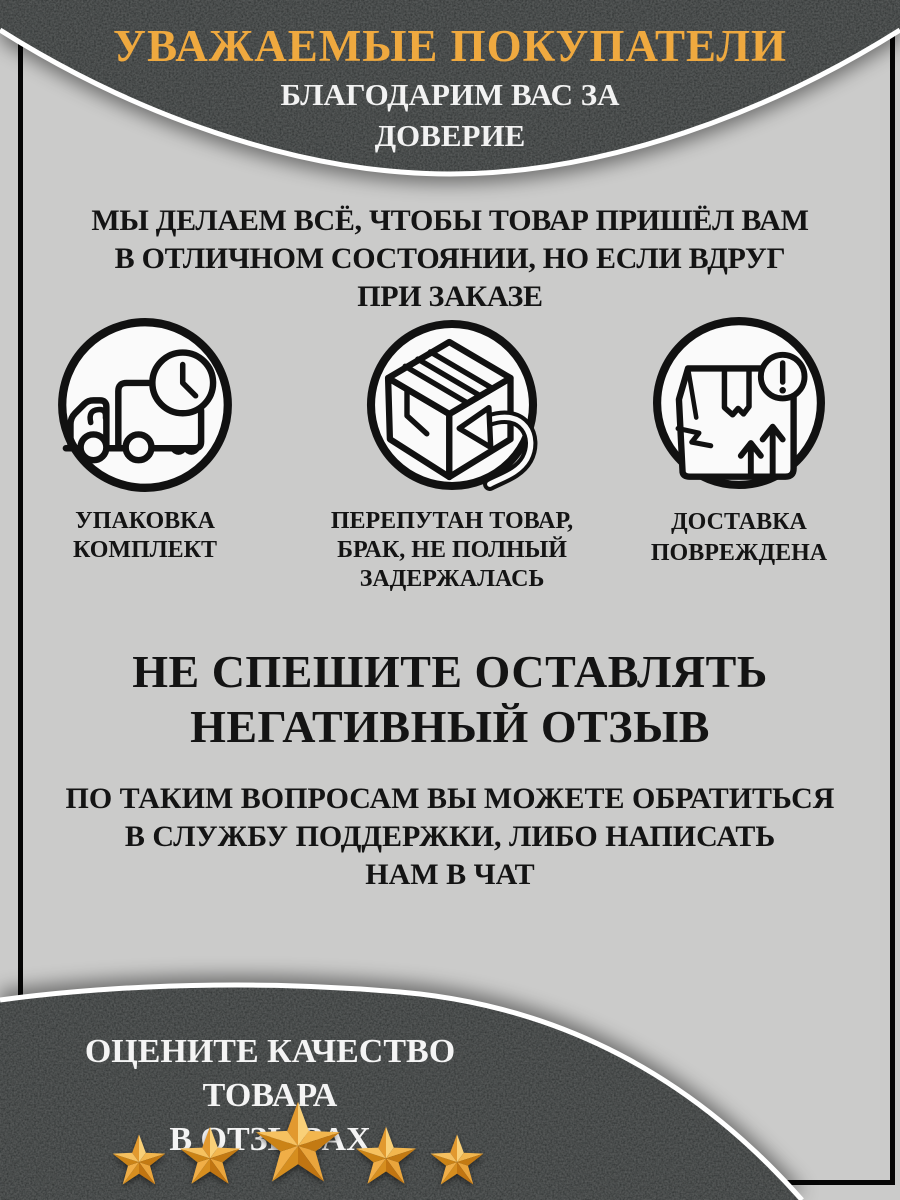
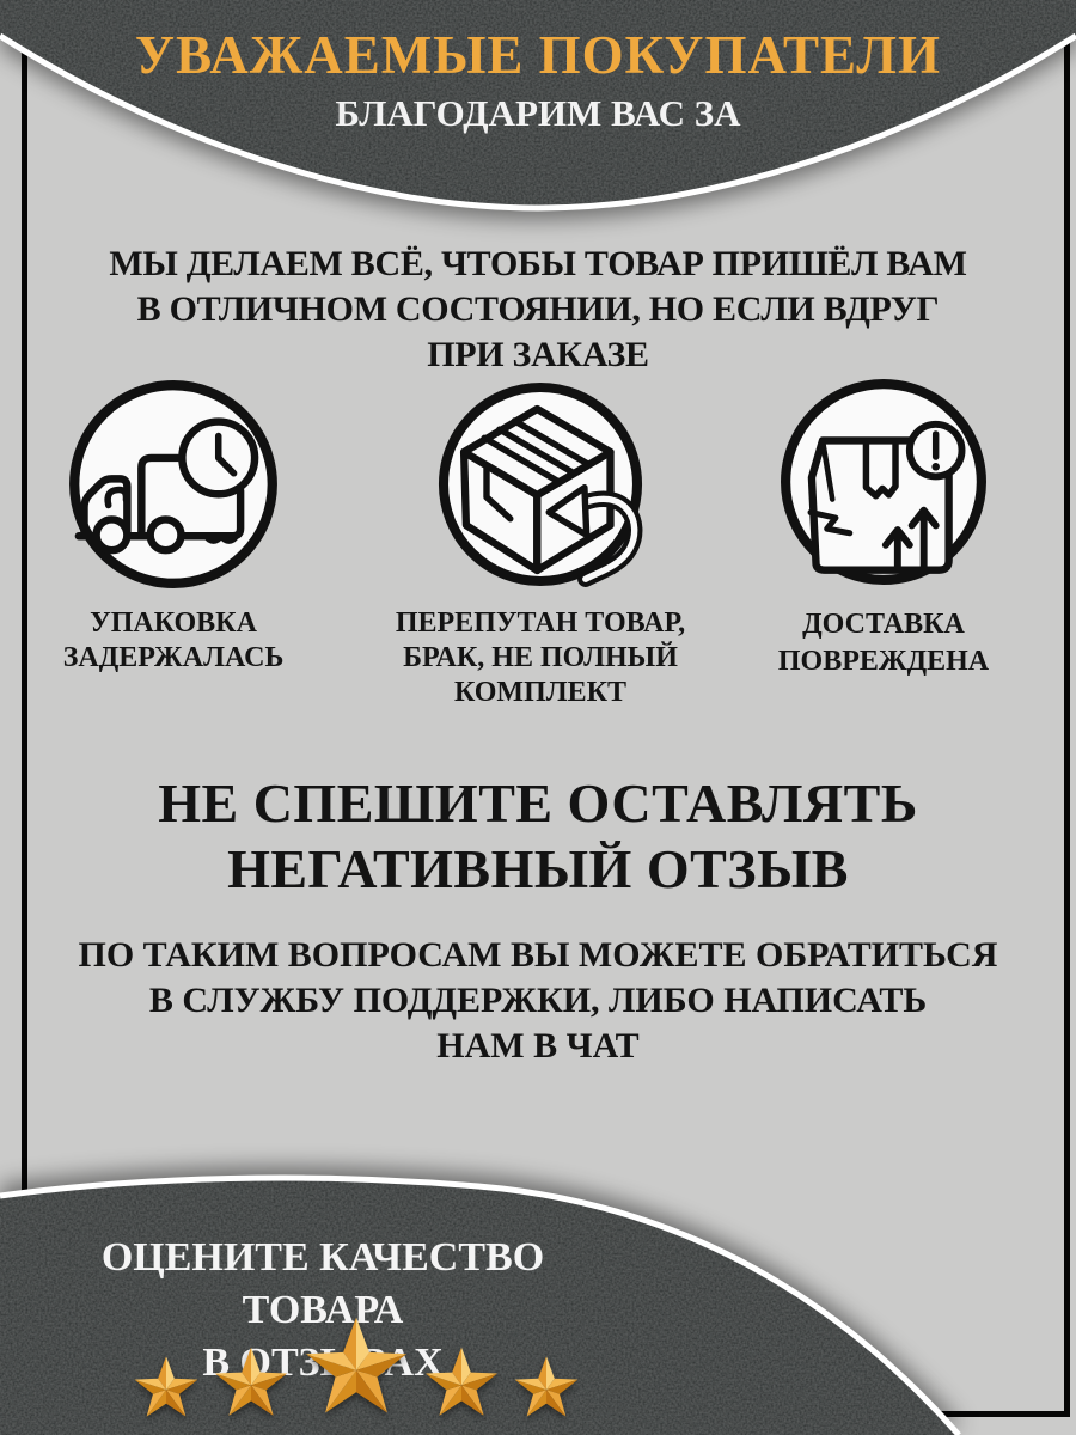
  УВАЖАЕМЫЕ ПОКУПАТЕЛИ
  БЛАГОДАРИМ ВАС ЗА
- ДОВЕРИЕ
  МЫ ДЕЛАЕМ ВСЁ, ЧТОБЫ ТОВАР ПРИШЁЛ ВАМ
  В ОТЛИЧНОМ СОСТОЯНИИ, НО ЕСЛИ ВДРУГ
  ПРИ ЗАКАЗЕ
  УПАКОВКА
- КОМПЛЕКТ
+ ЗАДЕРЖАЛАСЬ
  ПЕРЕПУТАН ТОВАР,
  БРАК, НЕ ПОЛНЫЙ
- ЗАДЕРЖАЛАСЬ
+ КОМПЛЕКТ
  ДОСТАВКА
  ПОВРЕЖДЕНА
  НЕ СПЕШИТЕ ОСТАВЛЯТЬ
  НЕГАТИВНЫЙ ОТЗЫВ
  ПО ТАКИМ ВОПРОСАМ ВЫ МОЖЕТЕ ОБРАТИТЬСЯ
  В СЛУЖБУ ПОДДЕРЖКИ, ЛИБО НАПИСАТЬ
  НАМ В ЧАТ
  ОЦЕНИТЕ КАЧЕСТВО ТОВАРА
